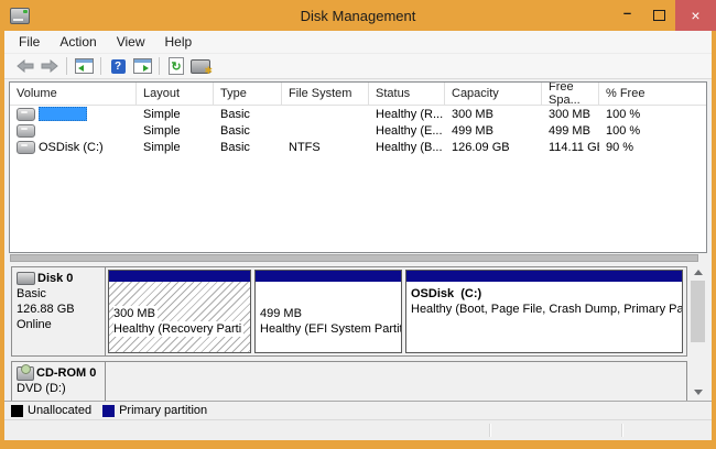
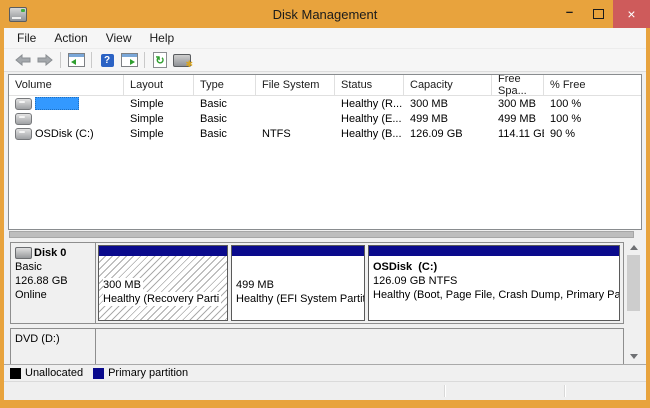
  Disk Management
  –
  ×
  File
  Action
  View
  Help
  ?
  ↻
  Volume
  Layout
  Type
  File System
  Status
  Capacity
  Free Spa...
  % Free
  Simple
  Basic
  Healthy (R...
  300 MB
  300 MB
  100 %
  Simple
  Basic
  Healthy (E...
  499 MB
  499 MB
  100 %
  OSDisk (C:)
  Simple
  Basic
  NTFS
  Healthy (B...
  126.09 GB
  114.11 G
  90 %
  Disk 0
  Basic
  126.88 GB
  Online
  300 MB
  Healthy (Recovery Parti
  499 MB
  Healthy (EFI System Parti
  OSDisk (C:)
+ 126.09 GB NTFS
  Healthy (Boot, Page File, Crash Dump, Primary Pa
- CD-ROM 0
  DVD (D:)
  Unallocated
  Primary partition
